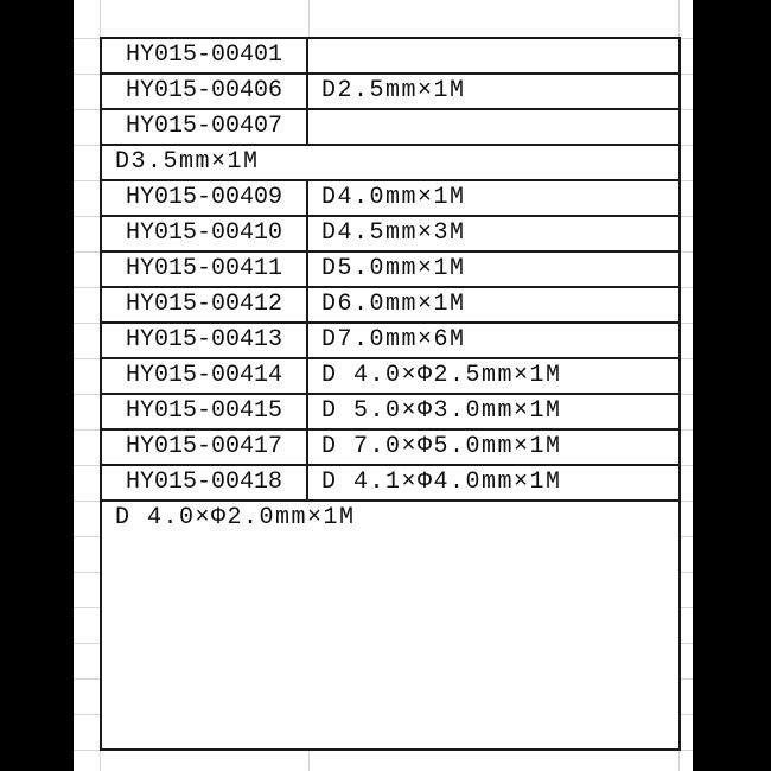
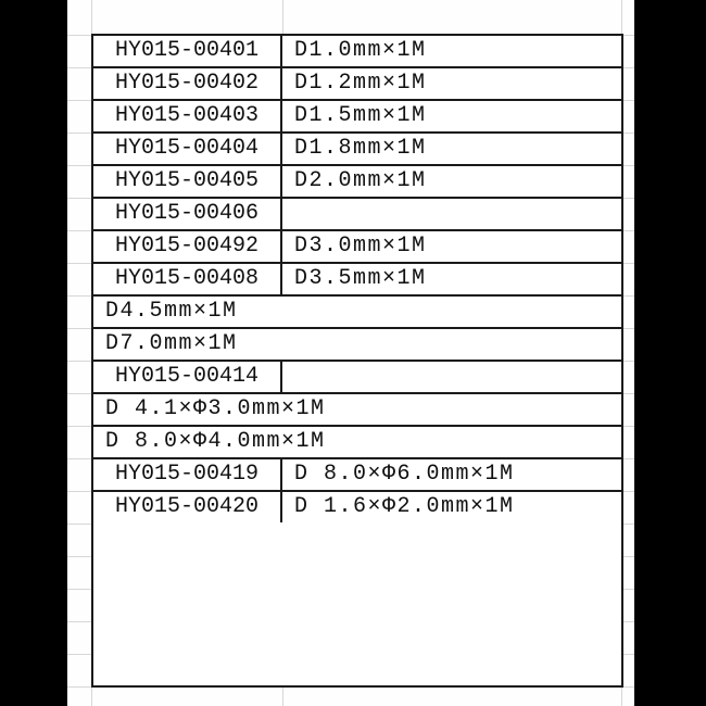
  HY015-00401
+ D1.0mm×1M
+ HY015-00402
+ D1.2mm×1M
+ HY015-00403
+ D1.5mm×1M
+ HY015-00404
+ D1.8mm×1M
+ HY015-00405
+ D2.0mm×1M
  HY015-00406
- D2.5mm×1M
- HY015-00407
+ HY015-00492
+ D3.0mm×1M
+ HY015-00408
  D3.5mm×1M
- HY015-00409
- D4.0mm×1M
- HY015-00410
- D4.5mm×3M
+ D4.5mm×1M
- HY015-00411
- D5.0mm×1M
- HY015-00412
- D6.0mm×1M
- HY015-00413
- D7.0mm×6M
+ D7.0mm×1M
  HY015-00414
- D 4.0×Φ2.5mm×1M
- HY015-00415
- D 5.0×Φ3.0mm×1M
+ D 4.1×Φ3.0mm×1M
- HY015-00417
- D 7.0×Φ5.0mm×1M
- HY015-00418
- D 4.1×Φ4.0mm×1M
+ D 8.0×Φ4.0mm×1M
+ HY015-00419
+ D 8.0×Φ6.0mm×1M
+ HY015-00420
- D 4.0×Φ2.0mm×1M
+ D 1.6×Φ2.0mm×1M
